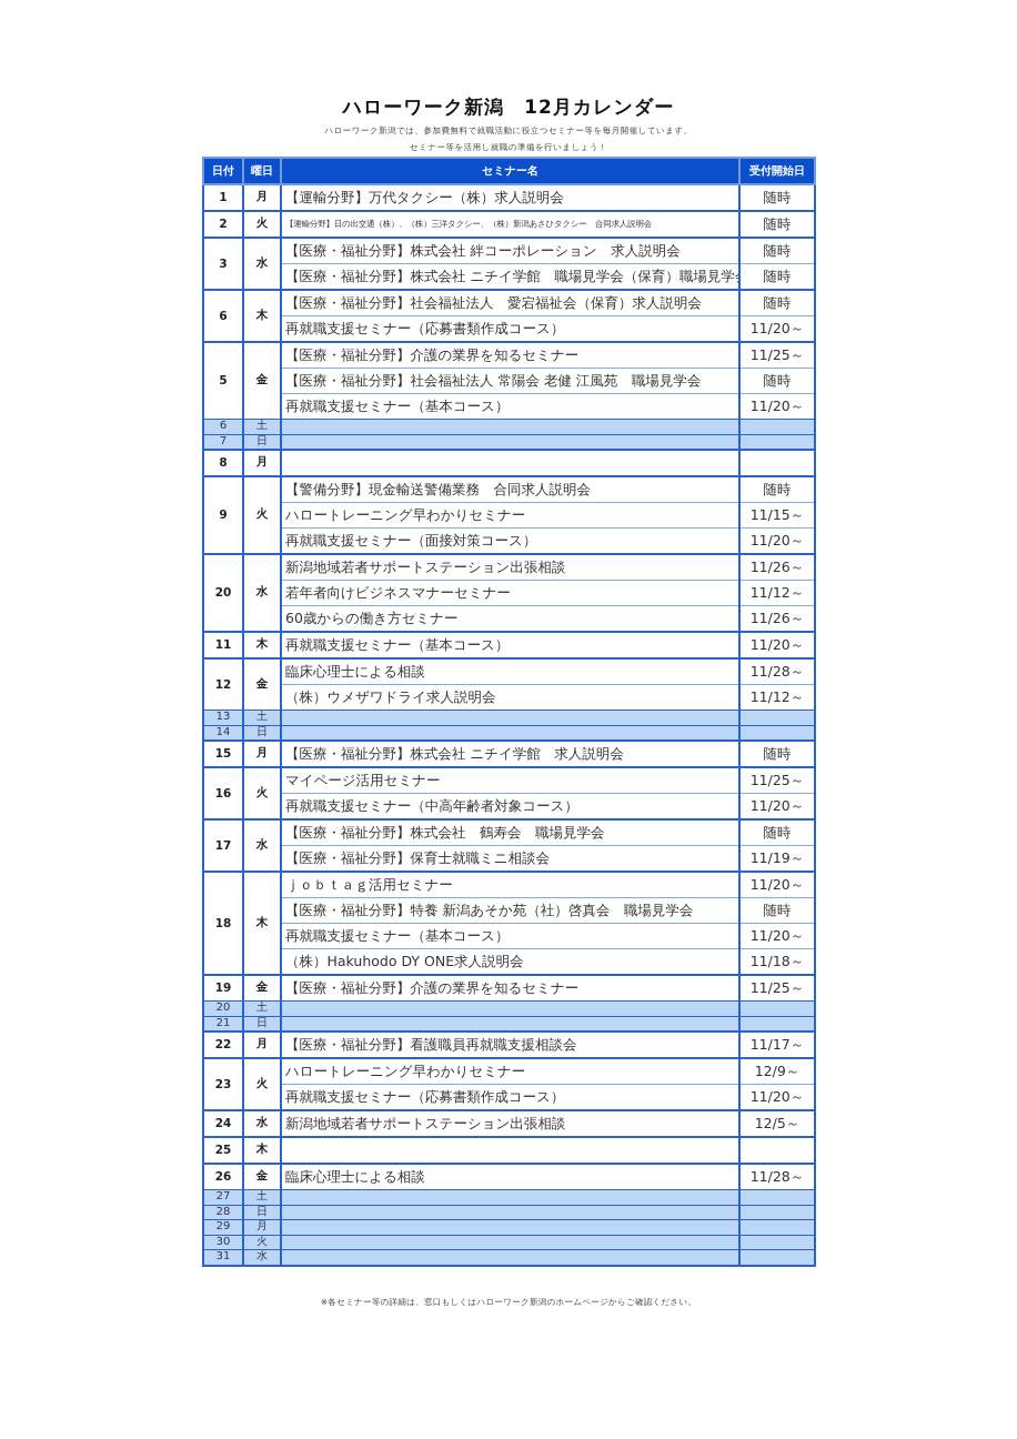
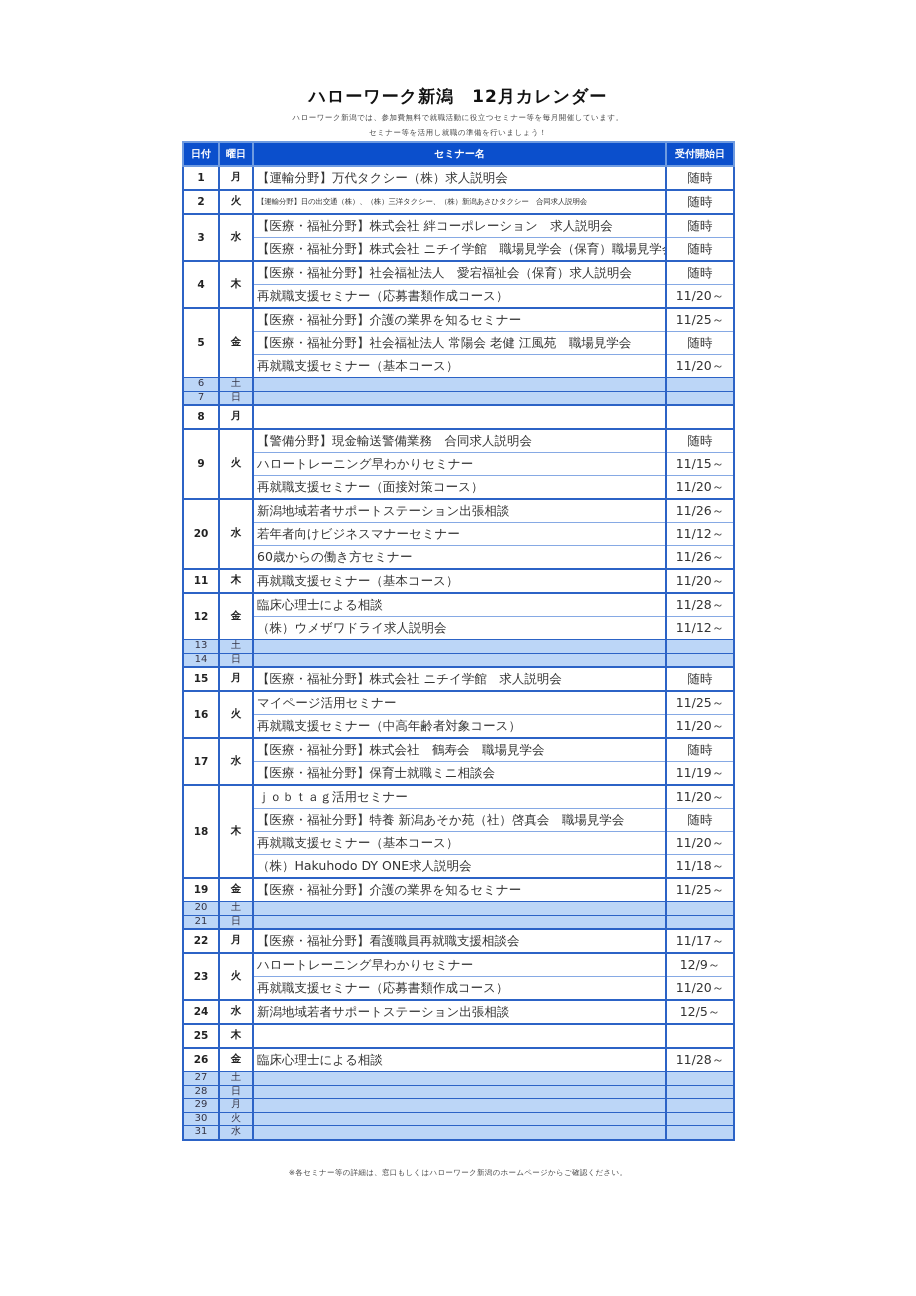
  ハローワーク新潟 12月カレンダー
  ハローワーク新潟では、参加費無料で就職活動に役立つセミナー等を毎月開催しています。
  セミナー等を活用し就職の準備を行いましょう！
  日付	曜日	セミナー名	受付開始日
  1	月	【運輸分野】万代タクシー（株）求人説明会	随時
  2	火	【運輸分野】日の出交通（株）、（株）三洋タクシー、（株）新潟あさひタクシー 合同求人説明会	随時
  3	水	【医療・福祉分野】株式会社 絆コーポレーション 求人説明会	随時
  【医療・福祉分野】株式会社 ニチイ学館 職場見学会（保育）職場見学	随時
- 6	木	【医療・福祉分野】社会福祉法人 愛宕福祉会（保育）求人説明会	随時
+ 4	木	【医療・福祉分野】社会福祉法人 愛宕福祉会（保育）求人説明会	随時
  再就職支援セミナー（応募書類作成コース）	11/20～
  5	金	【医療・福祉分野】介護の業界を知るセミナー	11/25～
  【医療・福祉分野】社会福祉法人 常陽会 老健 江風苑 職場見学会	随時
  再就職支援セミナー（基本コース）	11/20～
  6	土
  7	日
  8	月
  9	火	【警備分野】現金輸送警備業務 合同求人説明会	随時
  ハロートレーニング早わかりセミナー	11/15～
  再就職支援セミナー（面接対策コース）	11/20～
  20	水	新潟地域若者サポートステーション出張相談	11/26～
  若年者向けビジネスマナーセミナー	11/12～
  60歳からの働き方セミナー	11/26～
  11	木	再就職支援セミナー（基本コース）	11/20～
  12	金	臨床心理士による相談	11/28～
  （株）ウメザワドライ求人説明会	11/12～
  13	土
  14	日
  15	月	【医療・福祉分野】株式会社 ニチイ学館 求人説明会	随時
  16	火	マイページ活用セミナー	11/25～
  再就職支援セミナー（中高年齢者対象コース）	11/20～
  17	水	【医療・福祉分野】株式会社 鶴寿会 職場見学会	随時
  【医療・福祉分野】保育士就職ミニ相談会	11/19～
  18	木	ｊｏｂｔａｇ活用セミナー	11/20～
  【医療・福祉分野】特養 新潟あそか苑（社）啓真会 職場見学会	随時
  再就職支援セミナー（基本コース）	11/20～
  （株）Hakuhodo DY ONE求人説明会	11/18～
  19	金	【医療・福祉分野】介護の業界を知るセミナー	11/25～
  20	土
  21	日
  22	月	【医療・福祉分野】看護職員再就職支援相談会	11/17～
  23	火	ハロートレーニング早わかりセミナー	12/9～
  再就職支援セミナー（応募書類作成コース）	11/20～
  24	水	新潟地域若者サポートステーション出張相談	12/5～
  25	木
  26	金	臨床心理士による相談	11/28～
  27	土
  28	日
  29	月
  30	火
  31	水
  ※各セミナー等の詳細は、窓口もしくはハローワーク新潟のホームページからご確認ください。
